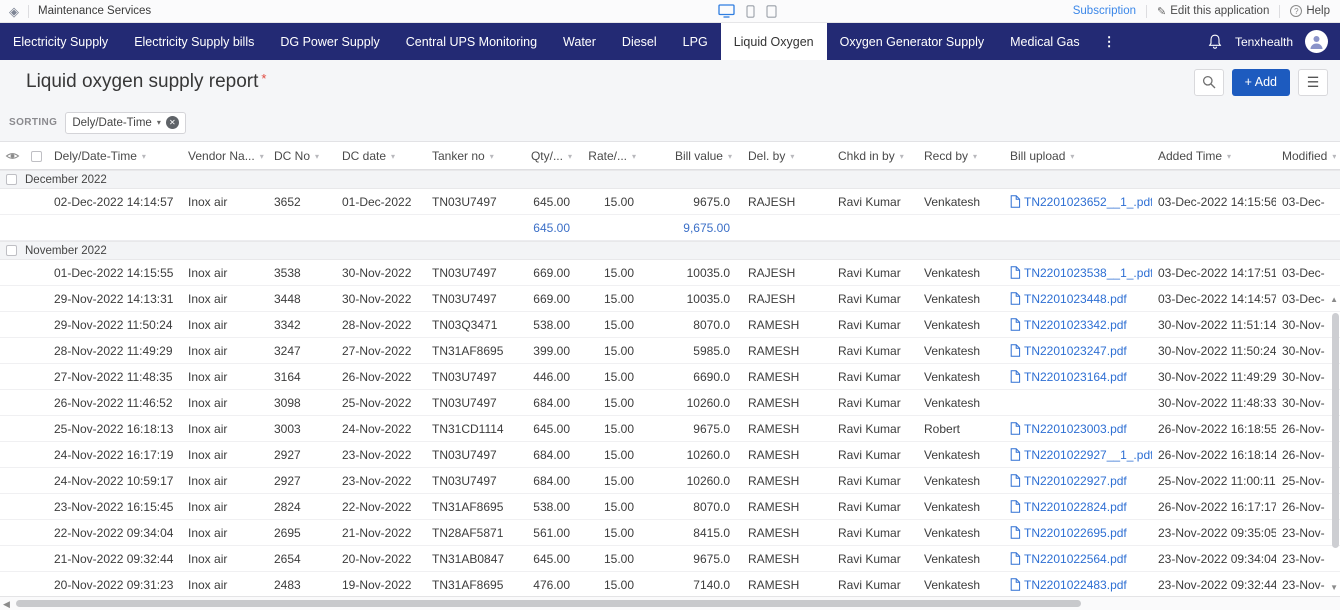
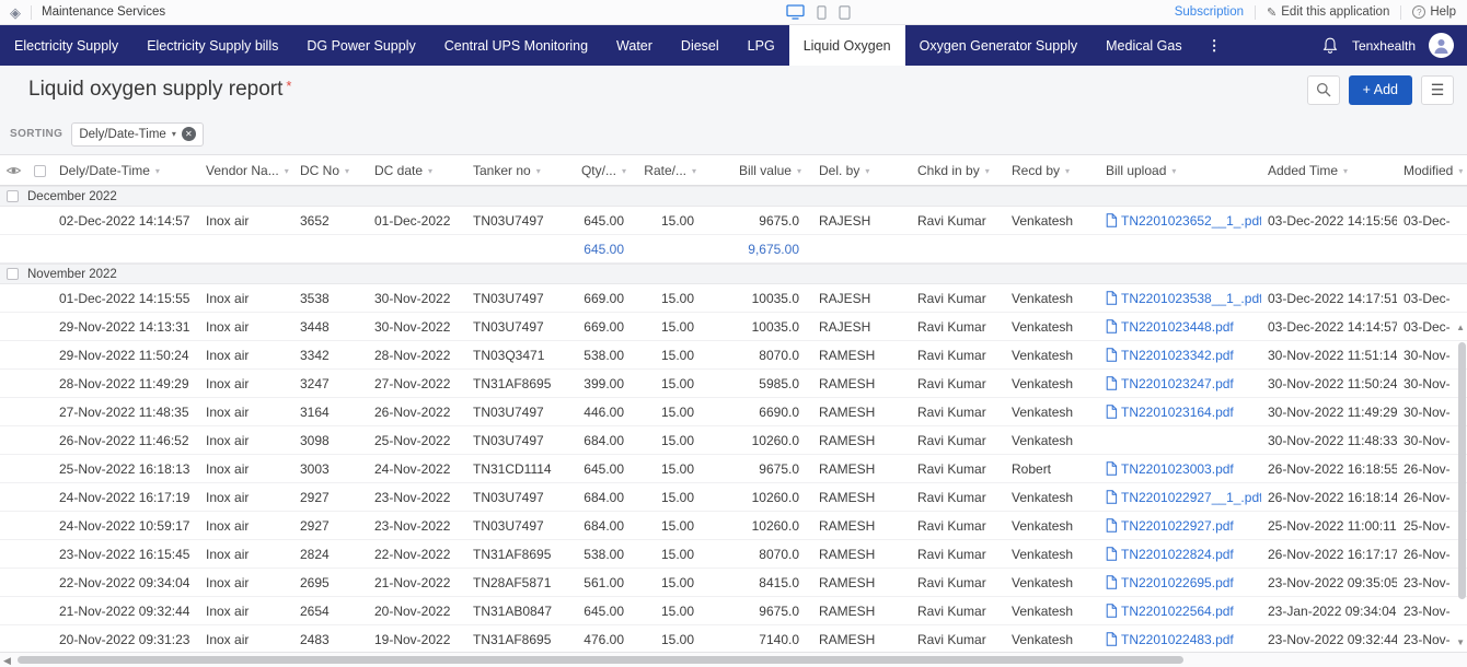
  ◈
  Maintenance Services
  Subscription
  ✎
  Edit this application
  ?
  Help
  Electricity Supply
  Electricity Supply bills
  DG Power Supply
  Central UPS Monitoring
  Water
  Diesel
  LPG
  Liquid Oxygen
  Oxygen Generator Supply
  Medical Gas
  ⋮
  Tenxhealth
  Liquid oxygen supply report *
  + Add
  ☰
  SORTING
  Dely/Date-Time
  ▾
  ✕
  Dely/Date-Time
  ▾
  Vendor Na...
  ▾
  DC No
  ▾
  DC date
  ▾
  Tanker no
  ▾
  Qty/...
  ▾
  Rate/...
  ▾
  Bill value
  ▾
  Del. by
  ▾
  Chkd in by
  ▾
  Recd by
  ▾
  Bill upload
  ▾
  Added Time
  ▾
  Modified
  ▾
  December 2022
  02-Dec-2022 14:14:57
  Inox air
  3652
  01-Dec-2022
  TN03U7497
  645.00
  15.00
  9675.0
  RAJESH
  Ravi Kumar
  Venkatesh
  TN2201023652__1_.pdf
  03-Dec-2022 14:15:56
  03-Dec-
  645.00
  9,675.00
  November 2022
  01-Dec-2022 14:15:55
  Inox air
  3538
  30-Nov-2022
  TN03U7497
  669.00
  15.00
  10035.0
  RAJESH
  Ravi Kumar
  Venkatesh
  TN2201023538__1_.pdf
  03-Dec-2022 14:17:51
  03-Dec-
  29-Nov-2022 14:13:31
  Inox air
  3448
  30-Nov-2022
  TN03U7497
  669.00
  15.00
  10035.0
  RAJESH
  Ravi Kumar
  Venkatesh
  TN2201023448.pdf
  03-Dec-2022 14:14:57
  03-Dec-
  29-Nov-2022 11:50:24
  Inox air
  3342
  28-Nov-2022
  TN03Q3471
  538.00
  15.00
  8070.0
  RAMESH
  Ravi Kumar
  Venkatesh
  TN2201023342.pdf
  30-Nov-2022 11:51:14
  30-Nov-
  28-Nov-2022 11:49:29
  Inox air
  3247
  27-Nov-2022
  TN31AF8695
  399.00
  15.00
  5985.0
  RAMESH
  Ravi Kumar
  Venkatesh
  TN2201023247.pdf
  30-Nov-2022 11:50:24
  30-Nov-
  27-Nov-2022 11:48:35
  Inox air
  3164
  26-Nov-2022
  TN03U7497
  446.00
  15.00
  6690.0
  RAMESH
  Ravi Kumar
  Venkatesh
  TN2201023164.pdf
  30-Nov-2022 11:49:29
  30-Nov-
  26-Nov-2022 11:46:52
  Inox air
  3098
  25-Nov-2022
  TN03U7497
  684.00
  15.00
  10260.0
  RAMESH
  Ravi Kumar
  Venkatesh
  30-Nov-2022 11:48:33
  30-Nov-
  25-Nov-2022 16:18:13
  Inox air
  3003
  24-Nov-2022
  TN31CD1114
  645.00
  15.00
  9675.0
  RAMESH
  Ravi Kumar
  Robert
  TN2201023003.pdf
  26-Nov-2022 16:18:55
  26-Nov-
  24-Nov-2022 16:17:19
  Inox air
  2927
  23-Nov-2022
  TN03U7497
  684.00
  15.00
  10260.0
  RAMESH
  Ravi Kumar
  Venkatesh
  TN2201022927__1_.pdf
  26-Nov-2022 16:18:14
  26-Nov-
  24-Nov-2022 10:59:17
  Inox air
  2927
  23-Nov-2022
  TN03U7497
  684.00
  15.00
  10260.0
  RAMESH
  Ravi Kumar
  Venkatesh
  TN2201022927.pdf
  25-Nov-2022 11:00:11
  25-Nov-
  23-Nov-2022 16:15:45
  Inox air
  2824
  22-Nov-2022
  TN31AF8695
  538.00
  15.00
  8070.0
  RAMESH
  Ravi Kumar
  Venkatesh
  TN2201022824.pdf
  26-Nov-2022 16:17:17
  26-Nov-
  22-Nov-2022 09:34:04
  Inox air
  2695
  21-Nov-2022
  TN28AF5871
  561.00
  15.00
  8415.0
  RAMESH
  Ravi Kumar
  Venkatesh
  TN2201022695.pdf
  23-Nov-2022 09:35:05
  23-Nov-
  21-Nov-2022 09:32:44
  Inox air
  2654
  20-Nov-2022
  TN31AB0847
  645.00
  15.00
  9675.0
  RAMESH
  Ravi Kumar
  Venkatesh
  TN2201022564.pdf
- 23-Nov-2022 09:34:04
+ 23-Jan-2022 09:34:04
  23-Nov-
  20-Nov-2022 09:31:23
  Inox air
  2483
  19-Nov-2022
  TN31AF8695
  476.00
  15.00
  7140.0
  RAMESH
  Ravi Kumar
  Venkatesh
  TN2201022483.pdf
  23-Nov-2022 09:32:44
  23-Nov-
  ▲
  ▼
  ◀
